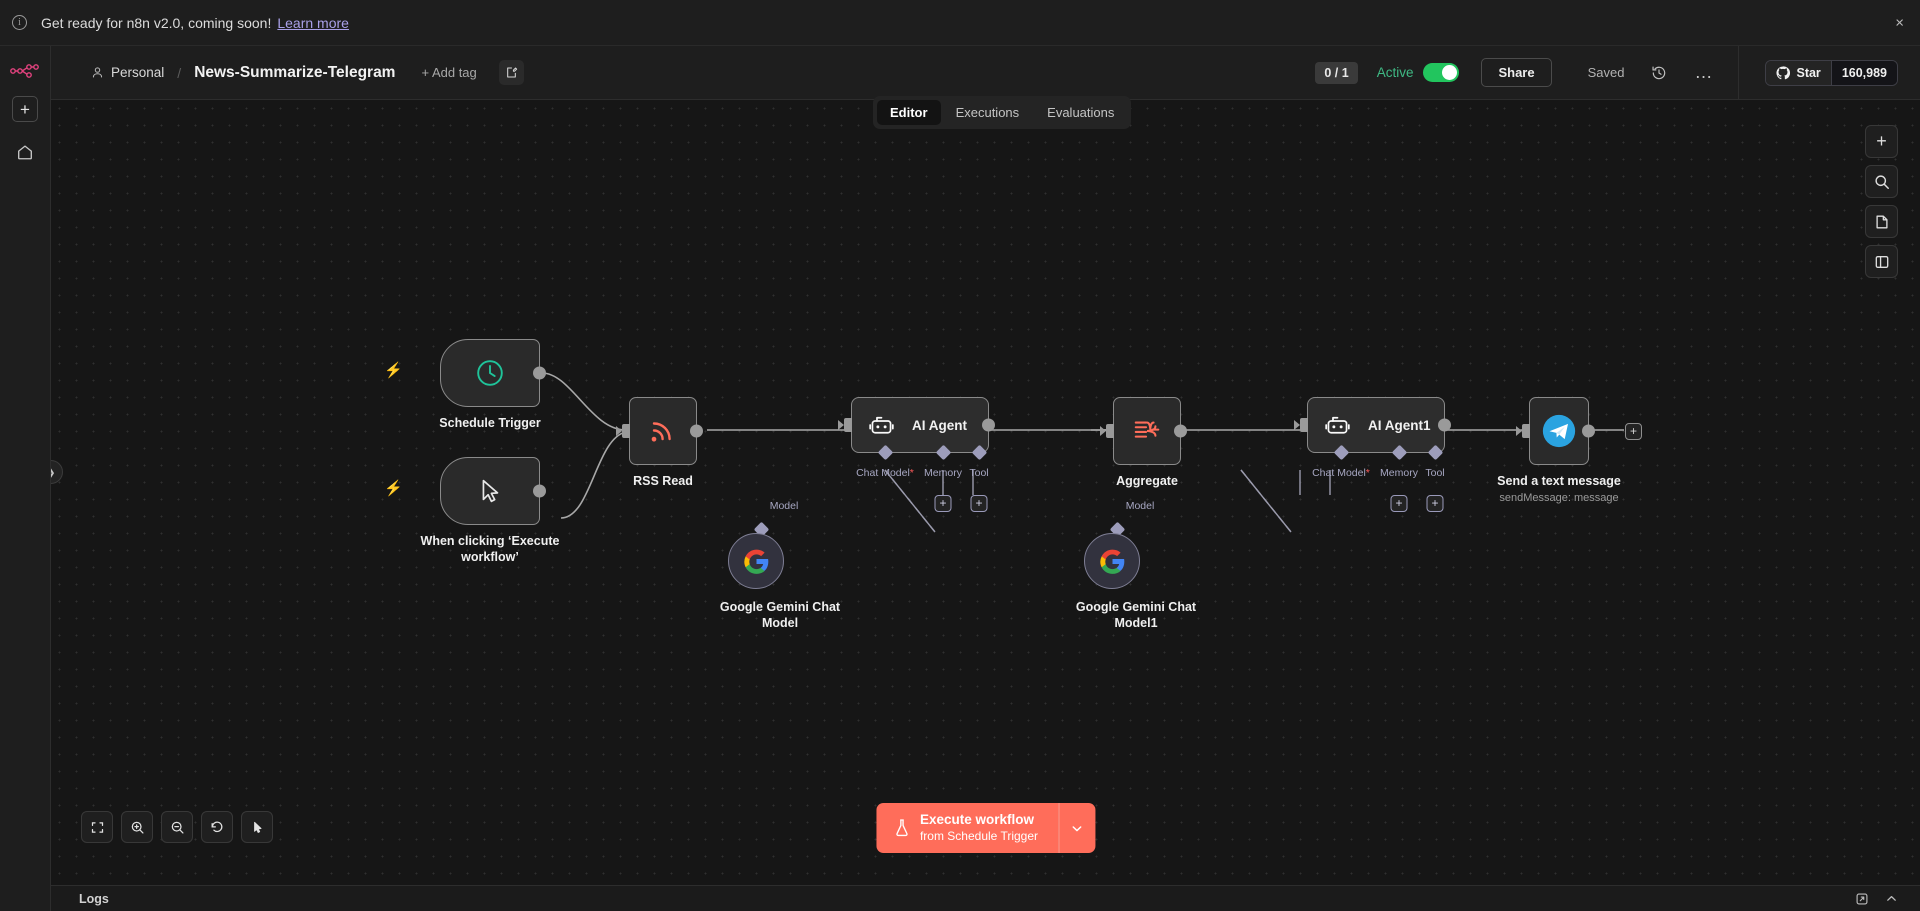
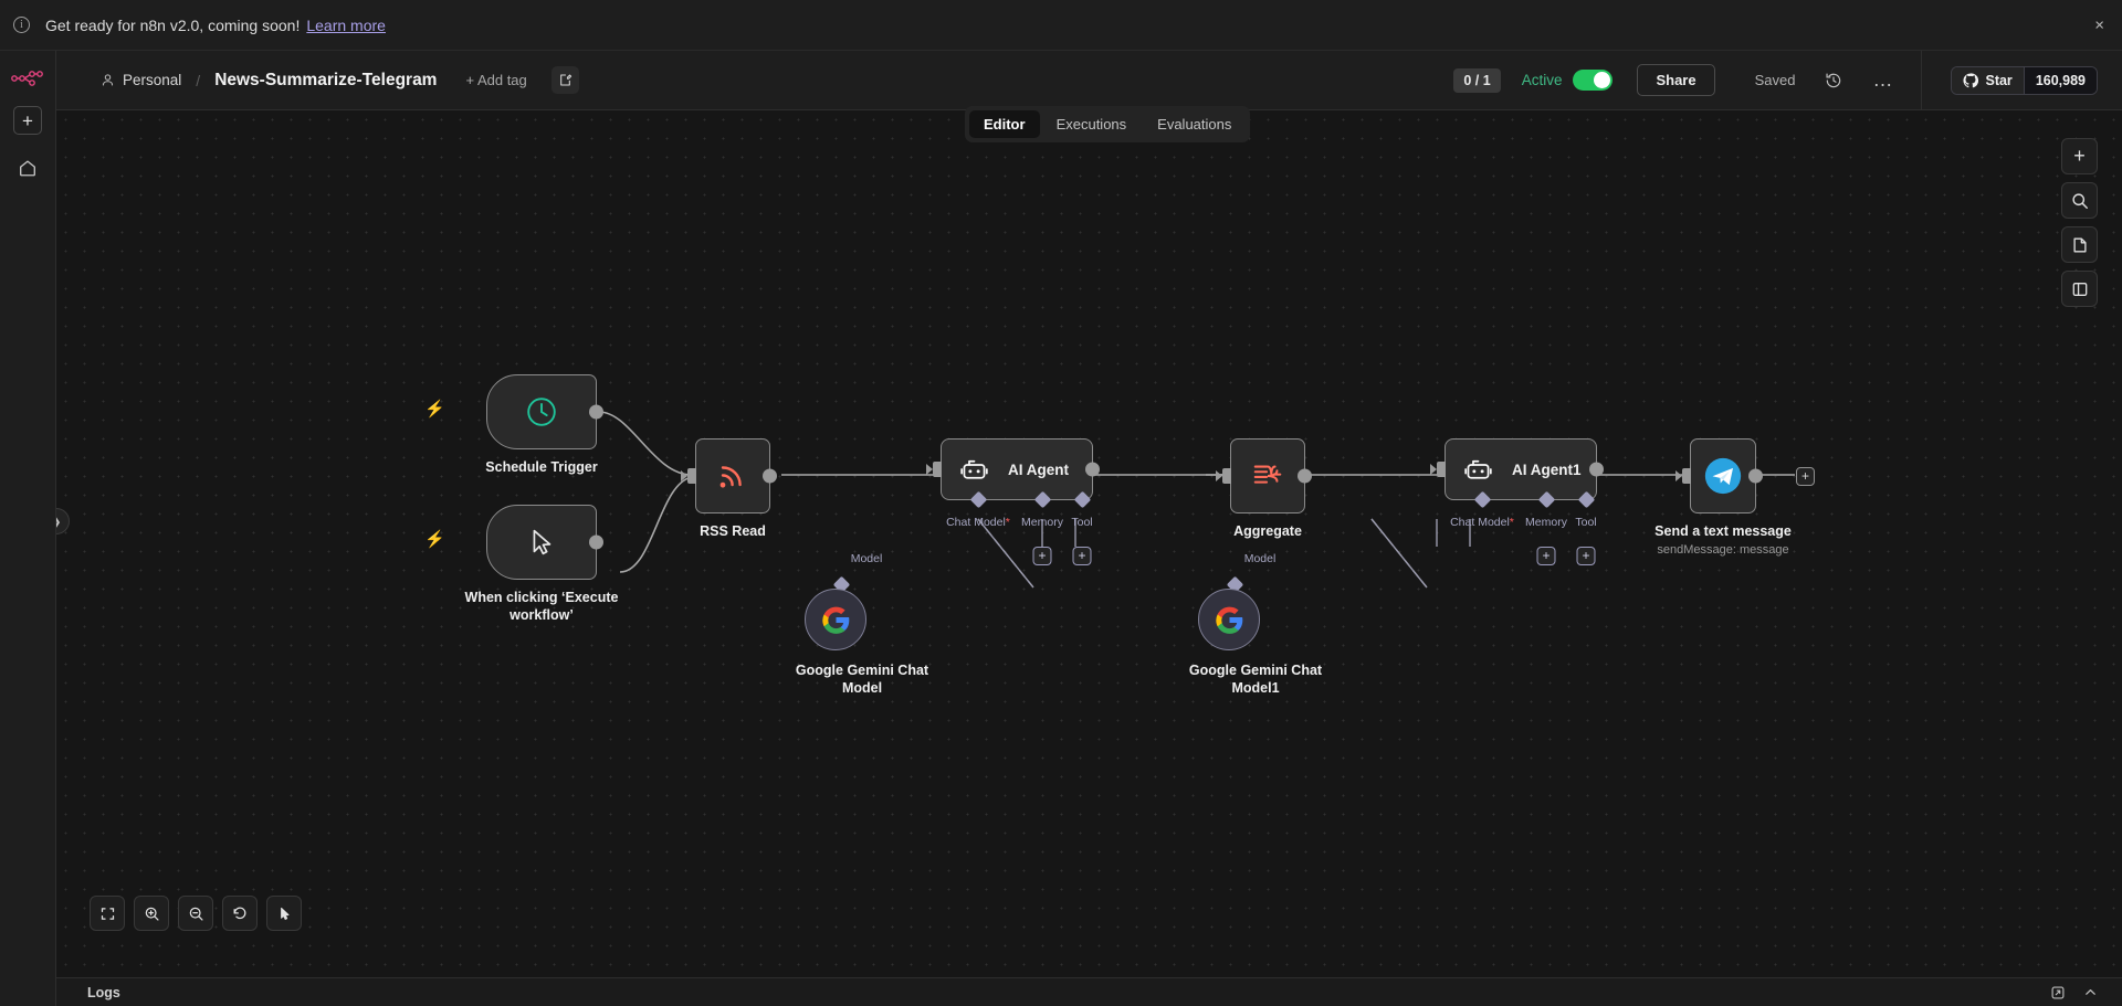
  i
  Get ready for n8n v2.0, coming soon!
  Learn more
  ×
  +
  Personal
  /
  News-Summarize-Telegram
  + Add tag
  0 / 1
  Active
  Share
  Saved
  …
  Star
  160,989
  Editor
  Executions
  Evaluations
  ❯
  ⚡
  Schedule Trigger
  ⚡
  When clicking ‘Execute workflow’
  RSS Read
  AI Agent
  Chat Model*
  Memory
  Tool
  +
  +
  Aggregate
  AI Agent1
  Chat Model*
  Memory
  Tool
  +
  +
  Send a text message
  sendMessage: message
  +
  Model
  Google Gemini Chat Model
  Model
  Google Gemini Chat Model1
  +
- Execute workflow
- from Schedule Trigger
  Logs
